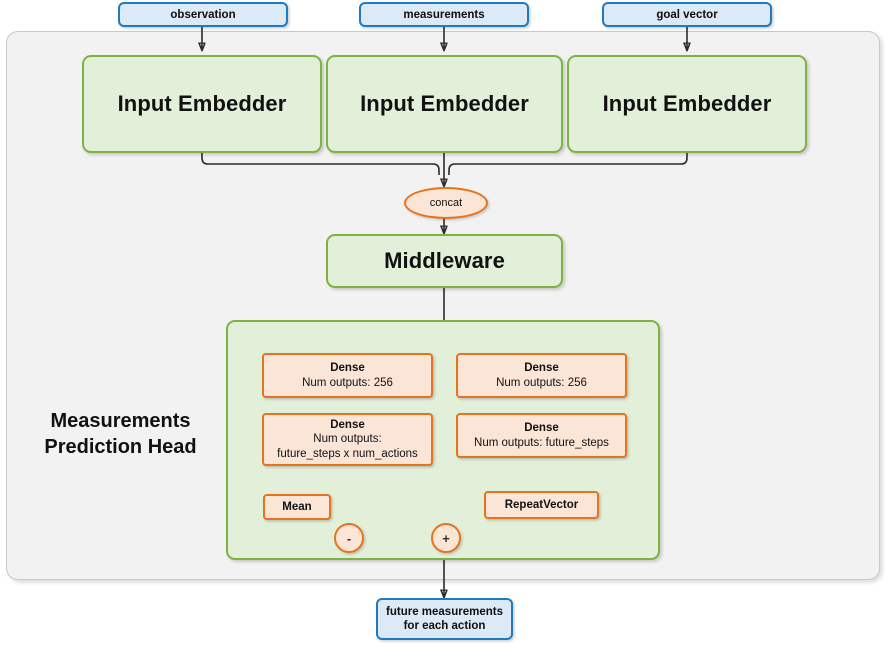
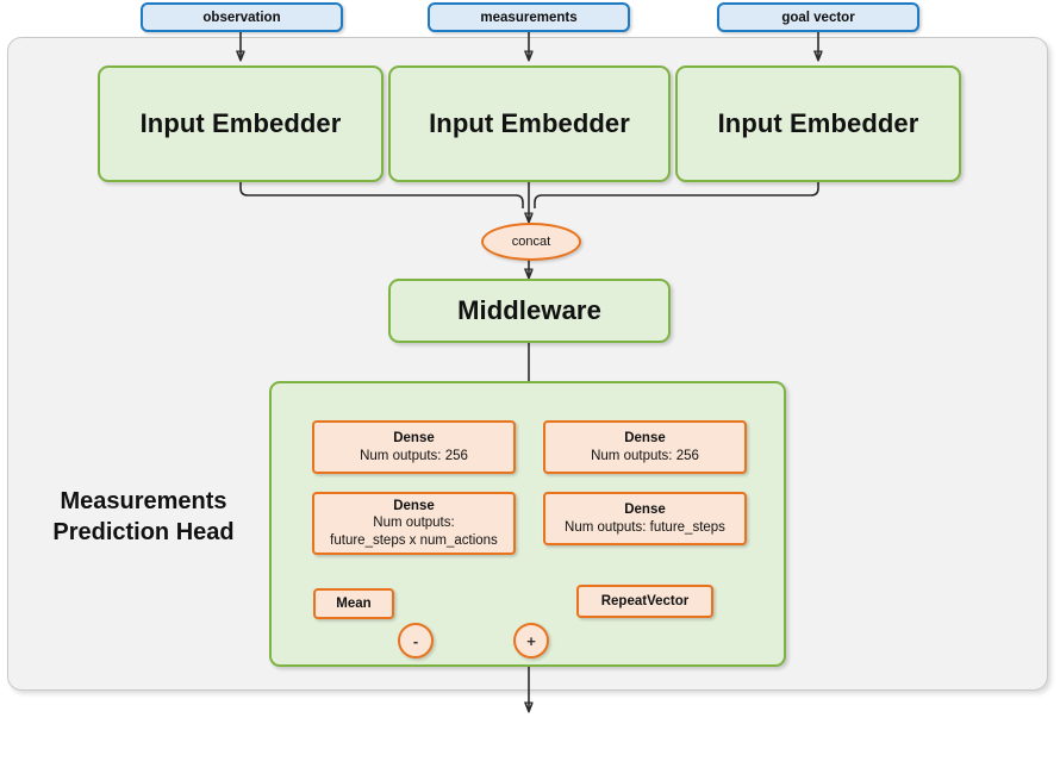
  observation
  measurements
  goal vector
  Input Embedder
  Input Embedder
  Input Embedder
  concat
  Middleware
  Measurements
  Prediction Head
  Dense
  Num outputs: 256
  Dense
  Num outputs:
  future_steps x num_actions
  Mean
  Dense
  Num outputs: 256
  Dense
  Num outputs: future_steps
  RepeatVector
  -
  +
- future measurements
- for each action
